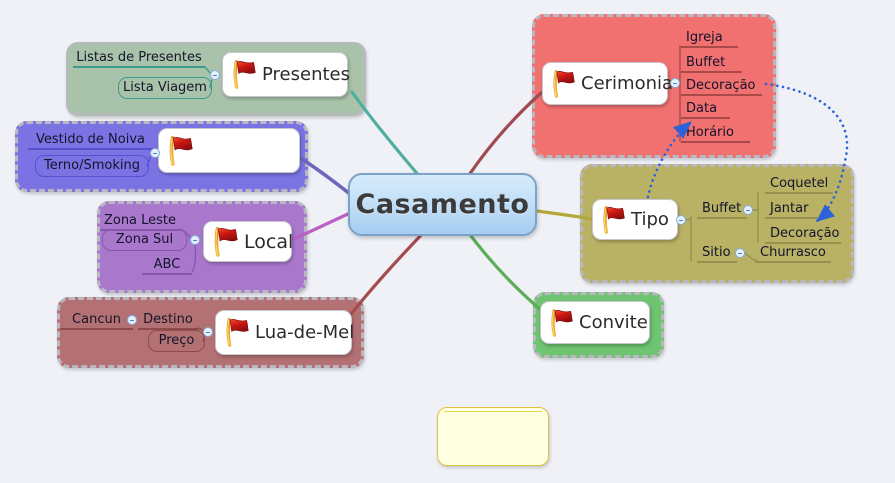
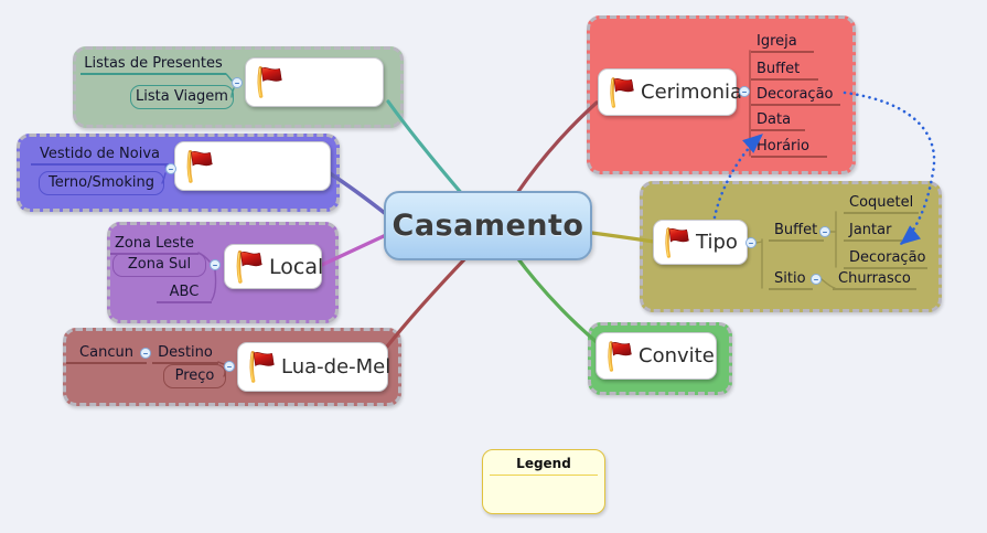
  Casamento
- Presentes
  Local
  Lua-de-Mel
  Cerimonia
  Tipo
  Convite
  Listas de Presentes
  Lista Viagem
  Vestido de Noiva
  Terno/Smoking
  Zona Leste
  Zona Sul
  ABC
  Cancun
  Destino
  Preço
  Igreja
  Buffet
  Decoração
  Data
  Horário
  Buffet
  Sitio
  Coquetel
  Jantar
  Decoração
  Churrasco
+ Legend
